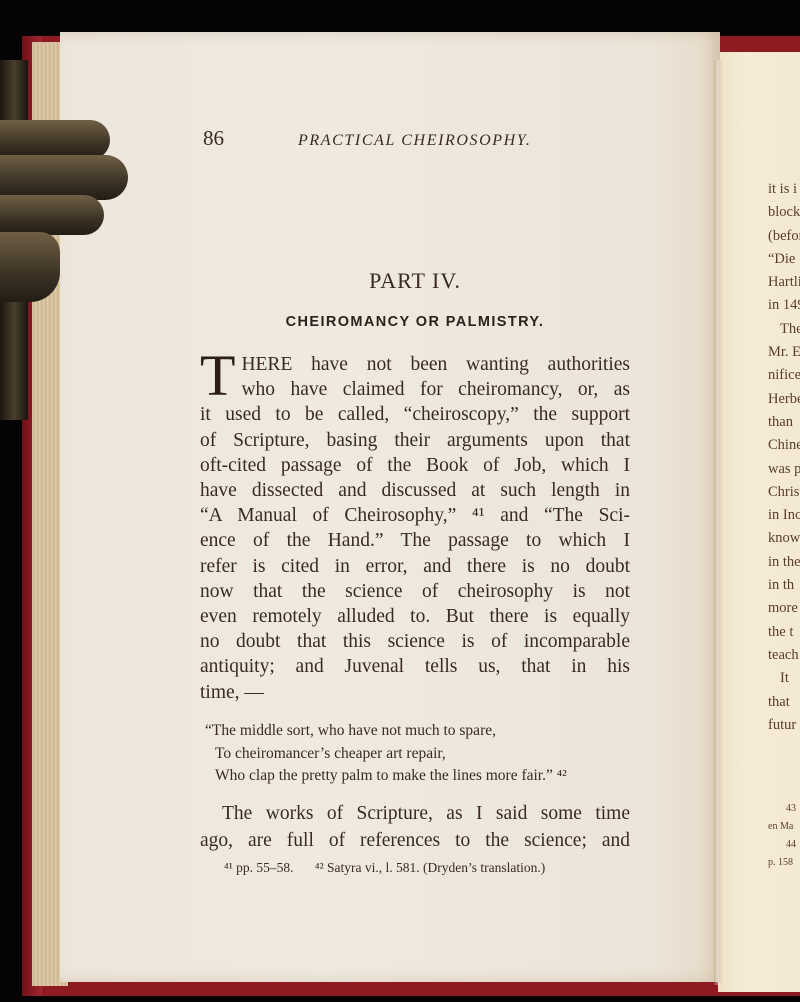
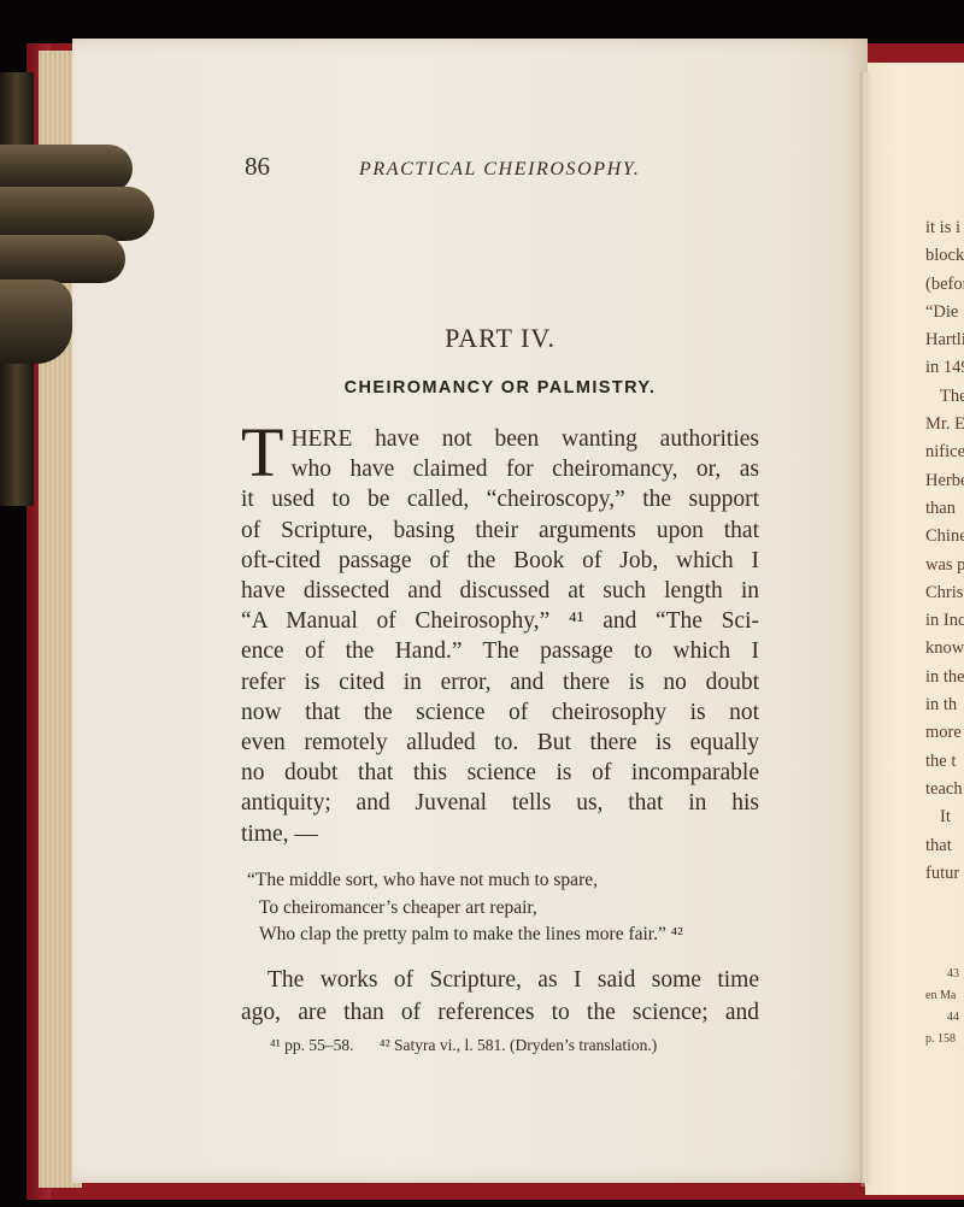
  86
  PRACTICAL CHEIROSOPHY.
  PART IV.
  CHEIROMANCY OR PALMISTRY.
  T
  HERE have not been wanting authorities
  who have claimed for cheiromancy, or, as
  it used to be called, “cheiroscopy,” the support
  of Scripture, basing their arguments upon that
  oft-cited passage of the Book of Job, which I
  have dissected and discussed at such length in
  “A Manual of Cheirosophy,” ⁴¹ and “The Sci-
  ence of the Hand.” The passage to which I
  refer is cited in error, and there is no doubt
  now that the science of cheirosophy is not
  even remotely alluded to. But there is equally
  no doubt that this science is of incomparable
  antiquity; and Juvenal tells us, that in his
  time, —
  “The middle sort, who have not much to spare,
  To cheiromancer’s cheaper art repair,
  Who clap the pretty palm to make the lines more fair.” ⁴²
  The works of Scripture, as I said some time
- ago, are full of references to the science; and
+ ago, are than of references to the science; and
  ⁴¹ pp. 55–58. ⁴² Satyra vi., l. 581. (Dryden’s translation.)
  it is i
  block
  (befo
  “Die
  Hartl
  in 14
  The
  Mr. E
  nifice
  Herb
  than
  Chine
  was p
  Chris
  in Inc
  know
  in the
  in th
  more
  the t
  teach
  It
  that
  futur
  43
  en Ma
  44
  p. 158
